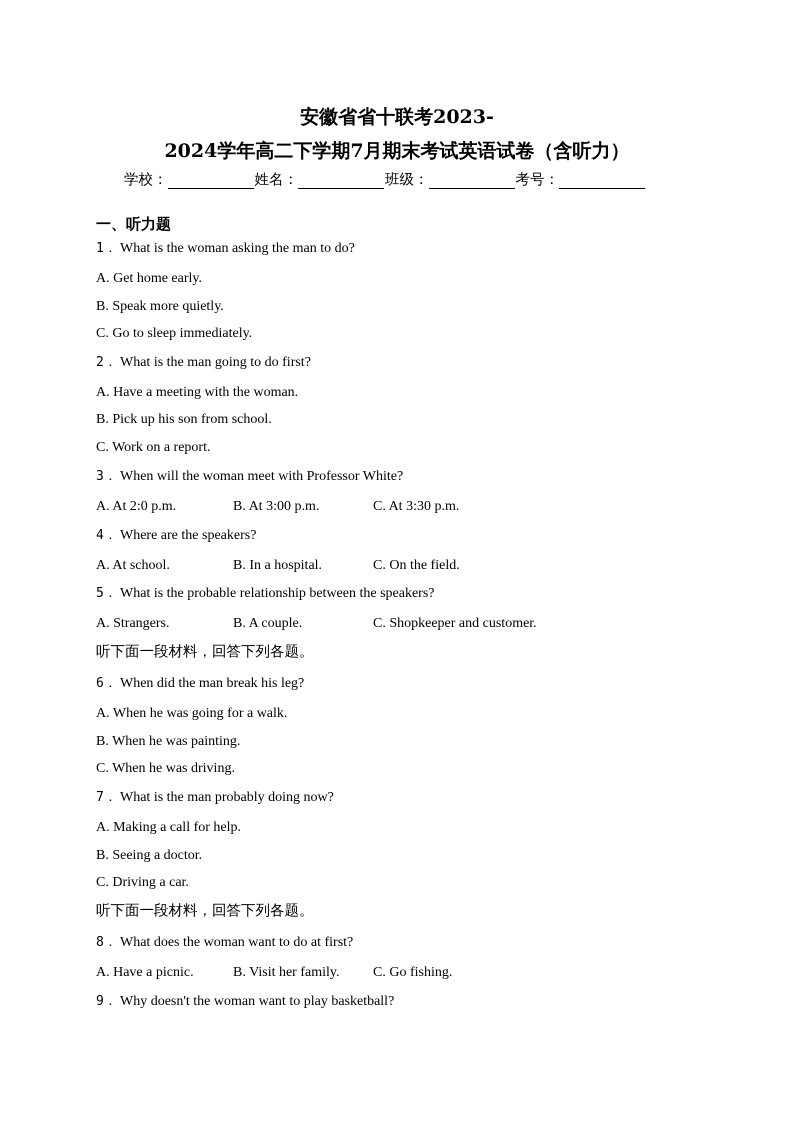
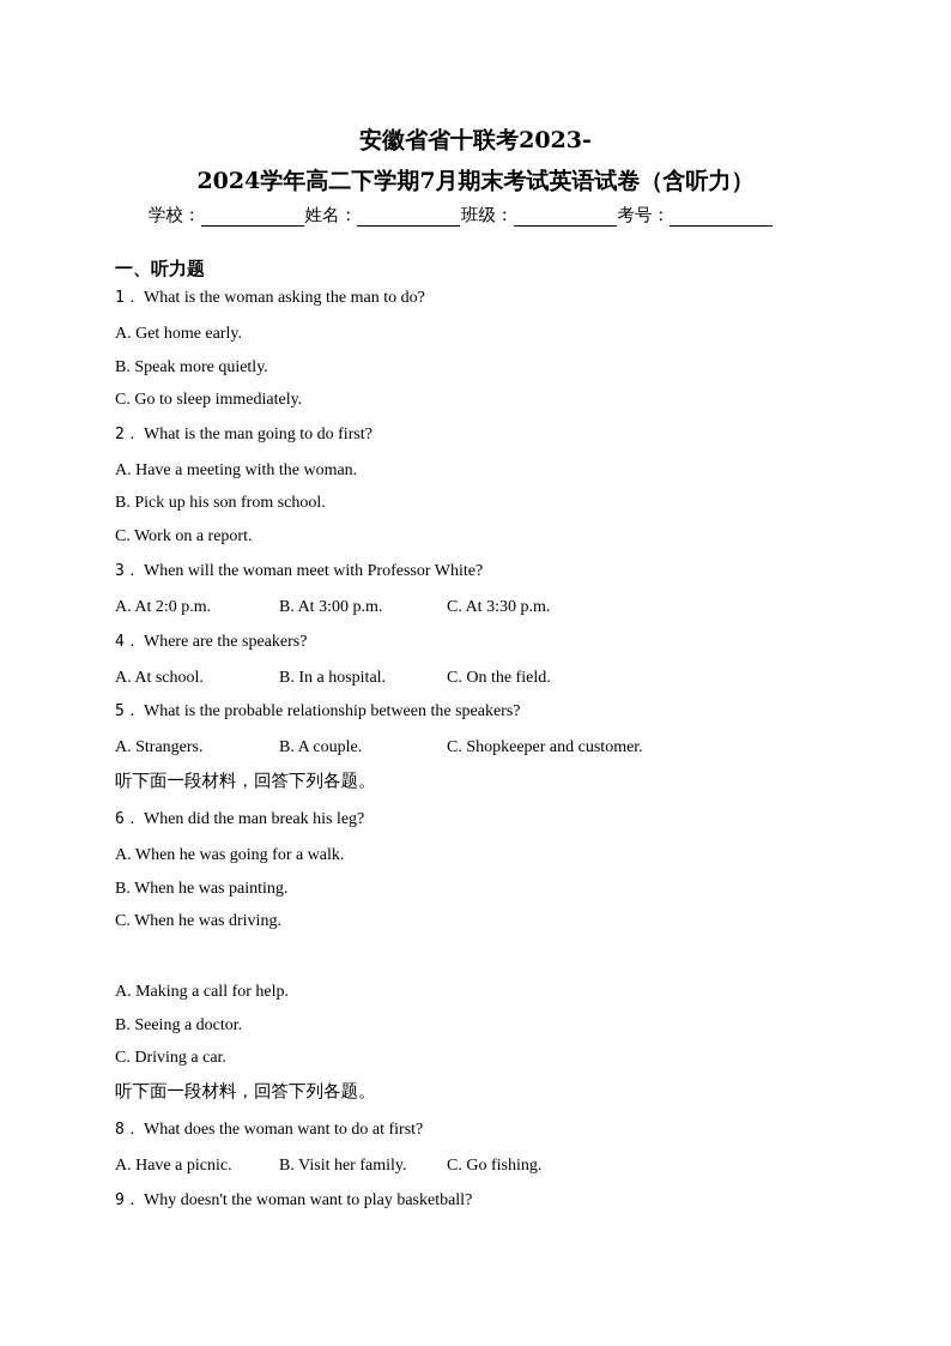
  安徽省省十联考2023-
  2024学年高二下学期7月期末考试英语试卷（含听力）
  学校：
  姓名：
  班级：
  考号：
  一、听力题
  1． What is the woman asking the man to do?
  A. Get home early.
  B. Speak more quietly.
  C. Go to sleep immediately.
  2． What is the man going to do first?
  A. Have a meeting with the woman.
  B. Pick up his son from school.
  C. Work on a report.
  3． When will the woman meet with Professor White?
  A. At 2:0 p.m.
  B. At 3:00 p.m.
  C. At 3:30 p.m.
  4． Where are the speakers?
  A. At school.
  B. In a hospital.
  C. On the field.
  5． What is the probable relationship between the speakers?
  A. Strangers.
  B. A couple.
  C. Shopkeeper and customer.
  听下面一段材料，回答下列各题。
  6． When did the man break his leg?
  A. When he was going for a walk.
  B. When he was painting.
  C. When he was driving.
- 7． What is the man probably doing now?
  A. Making a call for help.
  B. Seeing a doctor.
  C. Driving a car.
  听下面一段材料，回答下列各题。
  8． What does the woman want to do at first?
  A. Have a picnic.
  B. Visit her family.
  C. Go fishing.
  9． Why doesn't the woman want to play basketball?
